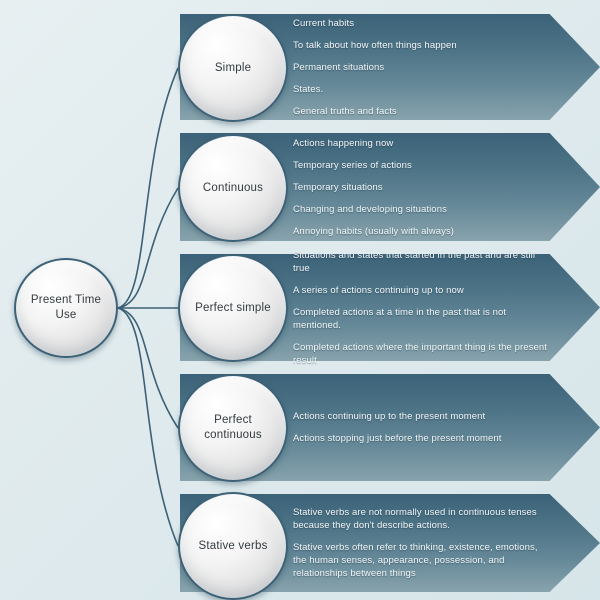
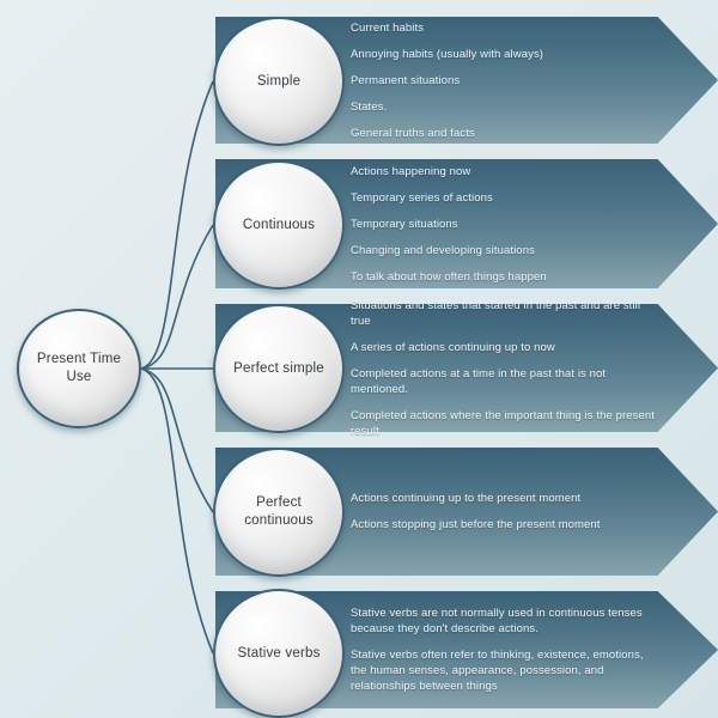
  Current habits
- To talk about how often things happen
+ Annoying habits (usually with always)
  Permanent situations
  States.
  General truths and facts
  Actions happening now
  Temporary series of actions
  Temporary situations
  Changing and developing situations
- Annoying habits (usually with always)
+ To talk about how often things happen
  Situations and states that started in the past and are still true
  A series of actions continuing up to now
  Completed actions at a time in the past that is not mentioned.
  Completed actions where the important thing is the present result
  Actions continuing up to the present moment
  Actions stopping just before the present moment
  Stative verbs are not normally used in continuous tenses because they don't describe actions.
  Stative verbs often refer to thinking, existence, emotions, the human senses, appearance, possession, and relationships between things
  Present Time Use
  Simple
  Continuous
  Perfect simple
  Perfect continuous
  Stative verbs
